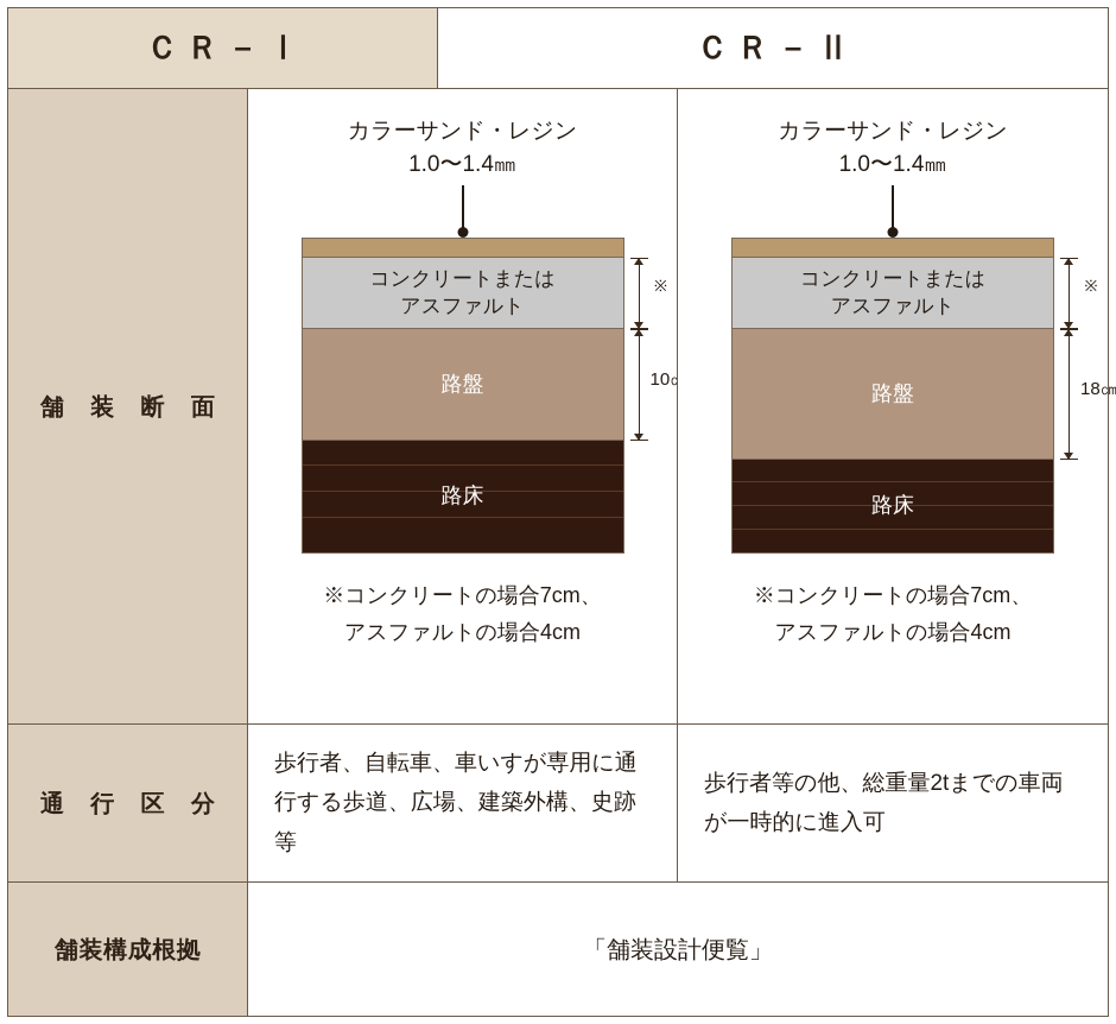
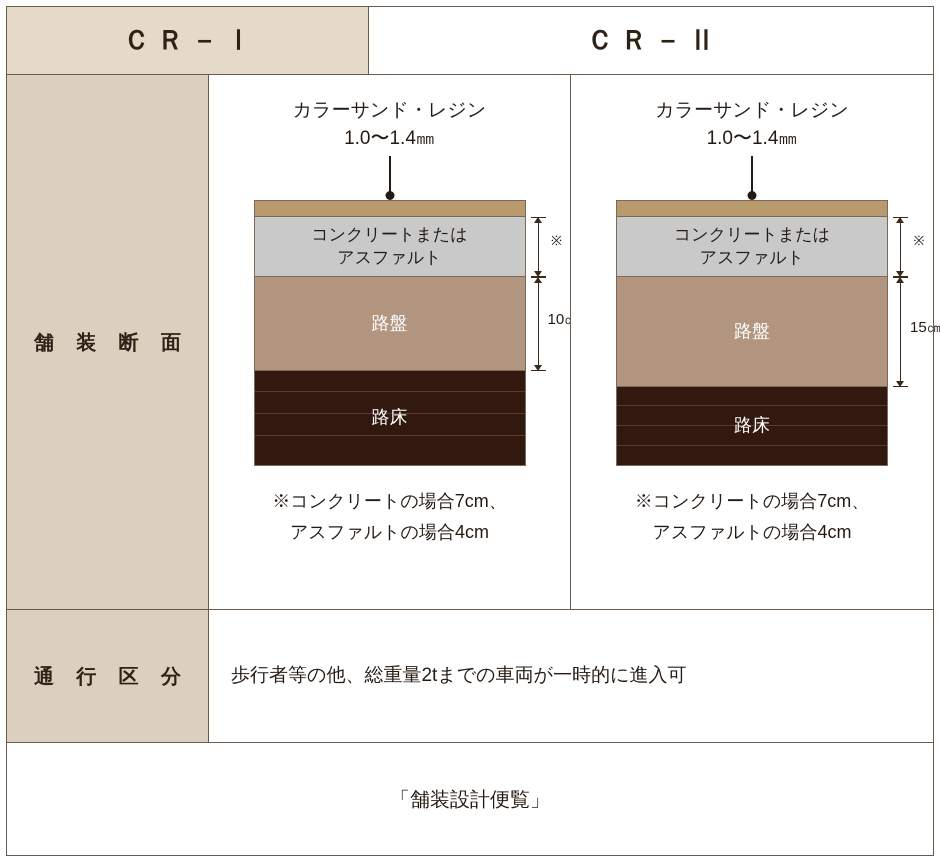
  ＣＲ－Ⅰ
  ＣＲ－Ⅱ
  舗 装 断 面
  カラーサンド・レジン
  1.0〜1.4㎜
  コンクリートまたは
  アスファルト
  路盤
  路床
  ※コンクリートの場合7cm、
  アスファルトの場合4cm
  カラーサンド・レジン
  1.0〜1.4㎜
  コンクリートまたは
  アスファルト
  路盤
  路床
- 18㎝
+ 15㎝
  ※コンクリートの場合7cm、
  アスファルトの場合4cm
  通 行 区 分
- 歩行者、自転車、車いすが専用に通行する歩道、広場、建築外構、史跡等
  歩行者等の他、総重量2tまでの車両が一時的に進入可
- 舗装構成根拠
  「舗装設計便覧」
